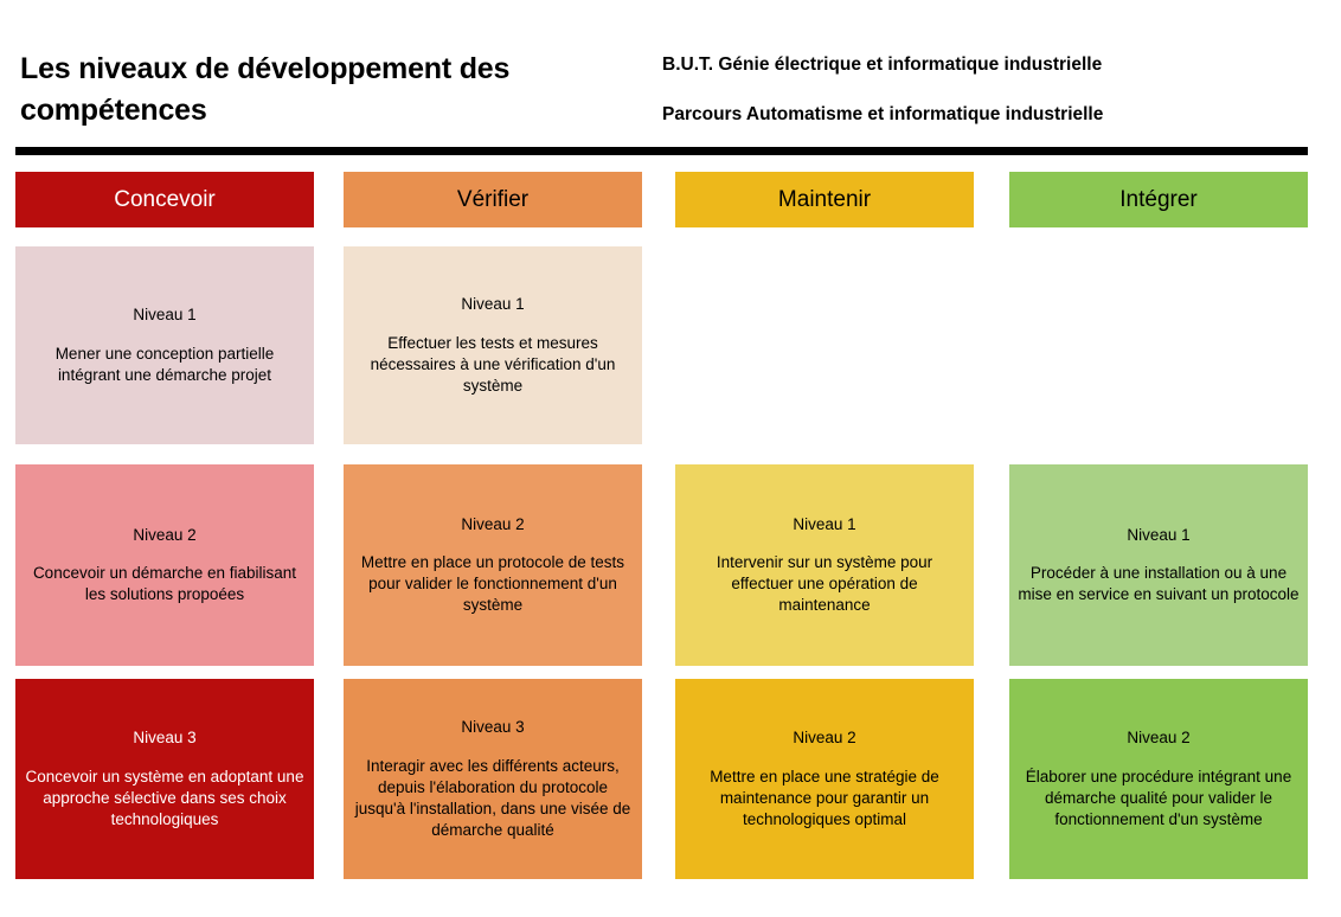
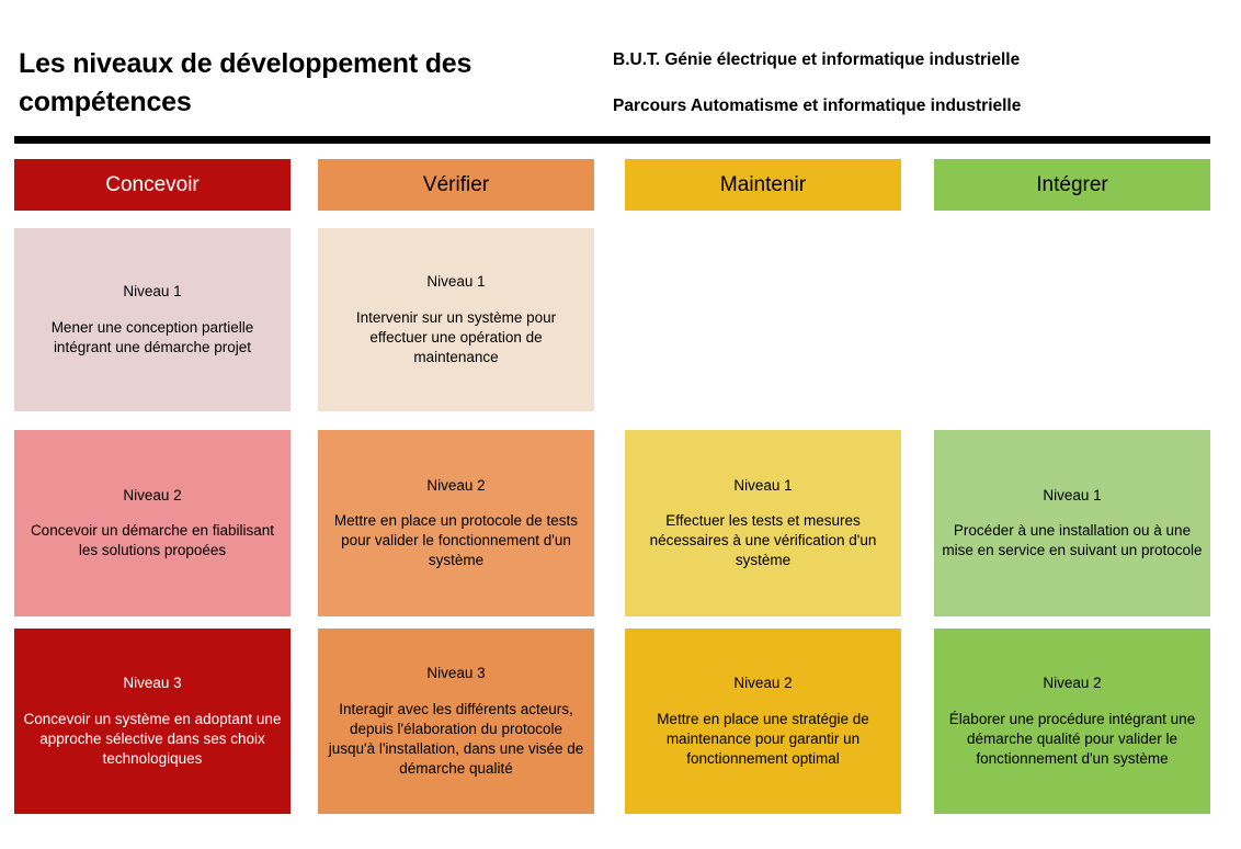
  Les niveaux de développement des compétences
  B.U.T. Génie électrique et informatique industrielle
  Parcours Automatisme et informatique industrielle
  Concevoir
  Niveau 1
  Mener une conception partielle intégrant une démarche projet
  Niveau 2
  Concevoir un démarche en fiabilisant les solutions propoées
  Niveau 3
  Concevoir un système en adoptant une approche sélective dans ses choix technologiques
  Vérifier
  Niveau 1
- Effectuer les tests et mesures nécessaires à une vérification d'un système
+ Intervenir sur un système pour effectuer une opération de maintenance
  Niveau 2
  Mettre en place un protocole de tests pour valider le fonctionnement d'un système
  Niveau 3
  Interagir avec les différents acteurs, depuis l'élaboration du protocole jusqu'à l'installation, dans une visée de démarche qualité
  Maintenir
  Niveau 1
- Intervenir sur un système pour effectuer une opération de maintenance
+ Effectuer les tests et mesures nécessaires à une vérification d'un système
  Niveau 2
- Mettre en place une stratégie de maintenance pour garantir un technologiques optimal
+ Mettre en place une stratégie de maintenance pour garantir un fonctionnement optimal
  Intégrer
  Niveau 1
  Procéder à une installation ou à une mise en service en suivant un protocole
  Niveau 2
  Élaborer une procédure intégrant une démarche qualité pour valider le fonctionnement d'un système
